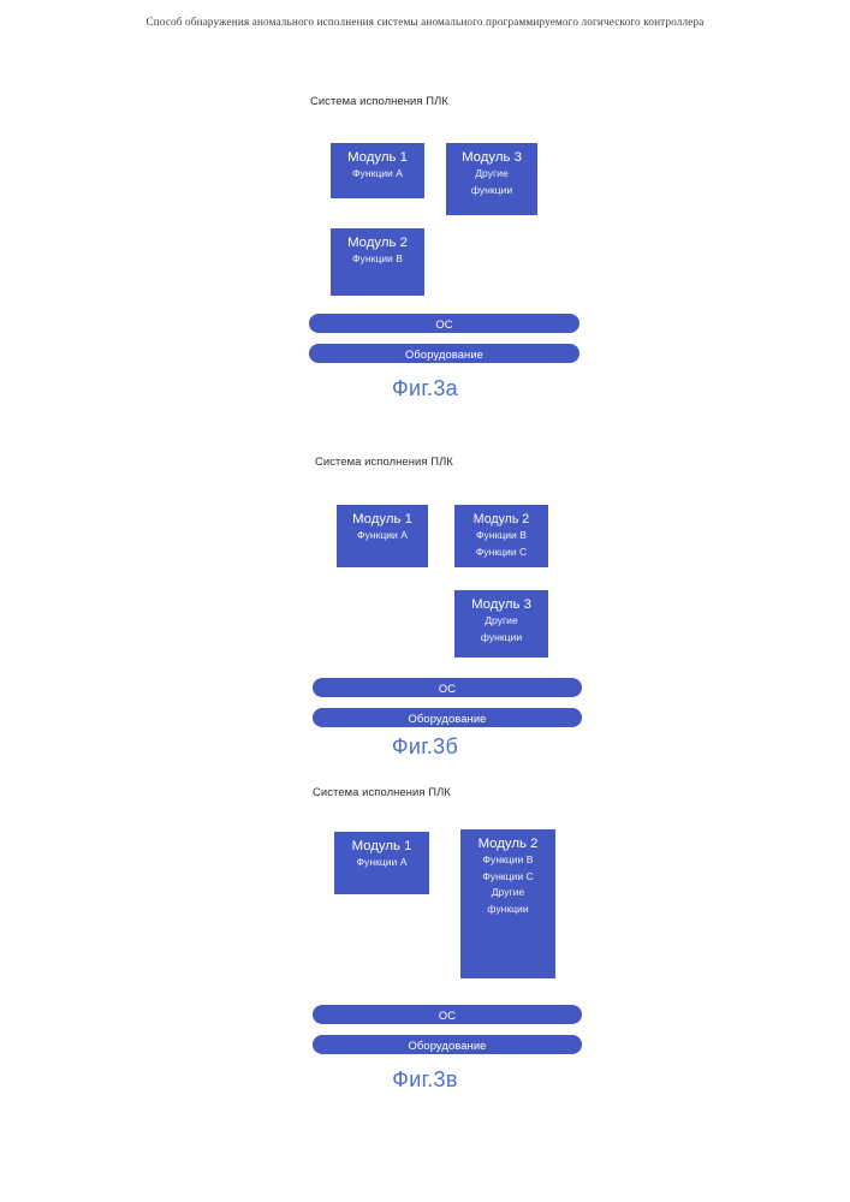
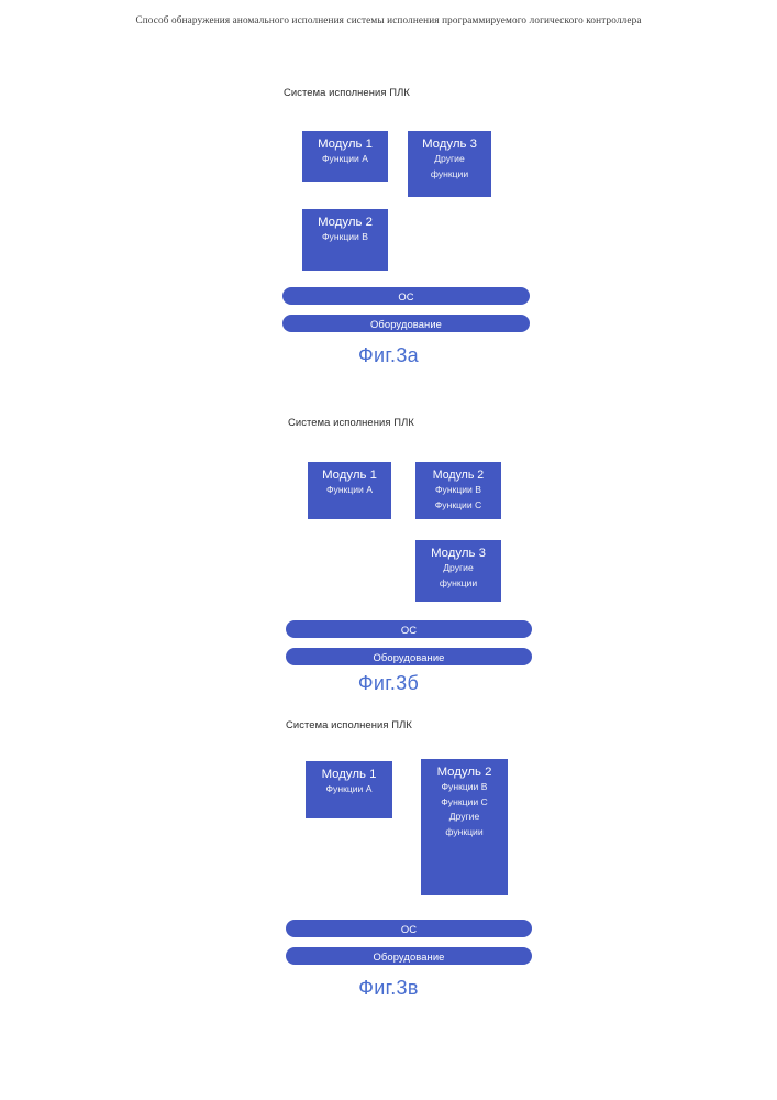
- Способ обнаружения аномального исполнения системы аномального программируемого логического контроллера
+ Способ обнаружения аномального исполнения системы исполнения программируемого логического контроллера
  Система исполнения ПЛК
  Модуль 1
  Функции А
  Модуль 3
  Другие
  функции
  Модуль 2
  Функции В
  ОС
  Оборудование
  Фиг.3а
  Система исполнения ПЛК
  Модуль 1
  Функции А
  Модуль 2
  Функции В
  Функции С
  Модуль 3
  Другие
  функции
  ОС
  Оборудование
  Фиг.3б
  Система исполнения ПЛК
  Модуль 1
  Функции А
  Модуль 2
  Функции В
  Функции С
  Другие
  функции
  ОС
  Оборудование
  Фиг.3в
